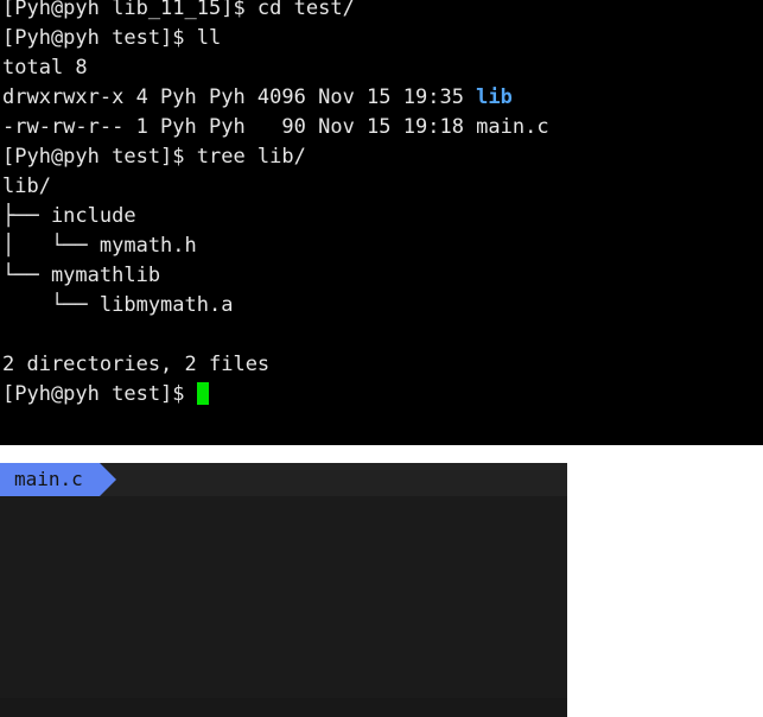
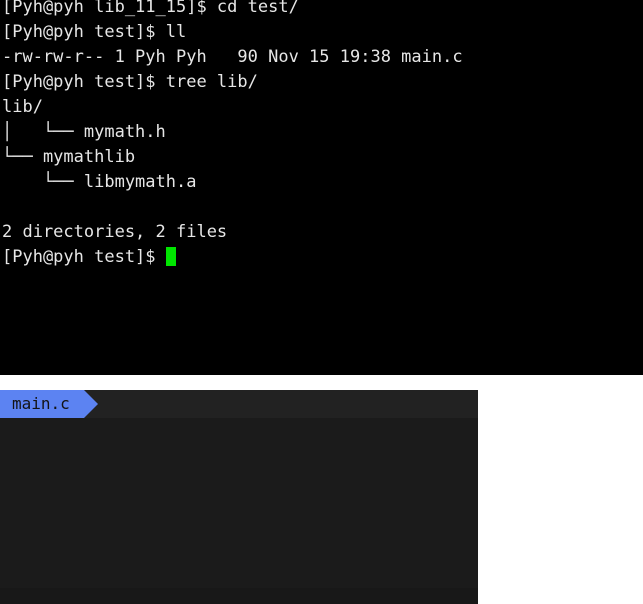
  [Pyh@pyh lib_11_15]$ cd test/
  [Pyh@pyh test]$ ll
- total 8
- drwxrwxr-x 4 Pyh Pyh 4096 Nov 15 19:35 lib
- -rw-rw-r-- 1 Pyh Pyh 90 Nov 15 19:18 main.c
+ -rw-rw-r-- 1 Pyh Pyh 90 Nov 15 19:38 main.c
  [Pyh@pyh test]$ tree lib/
  lib/
- ├── include
  │ └── mymath.h
  └── mymathlib
  └── libmymath.a
  2 directories, 2 files
  [Pyh@pyh test]$
  main.c
